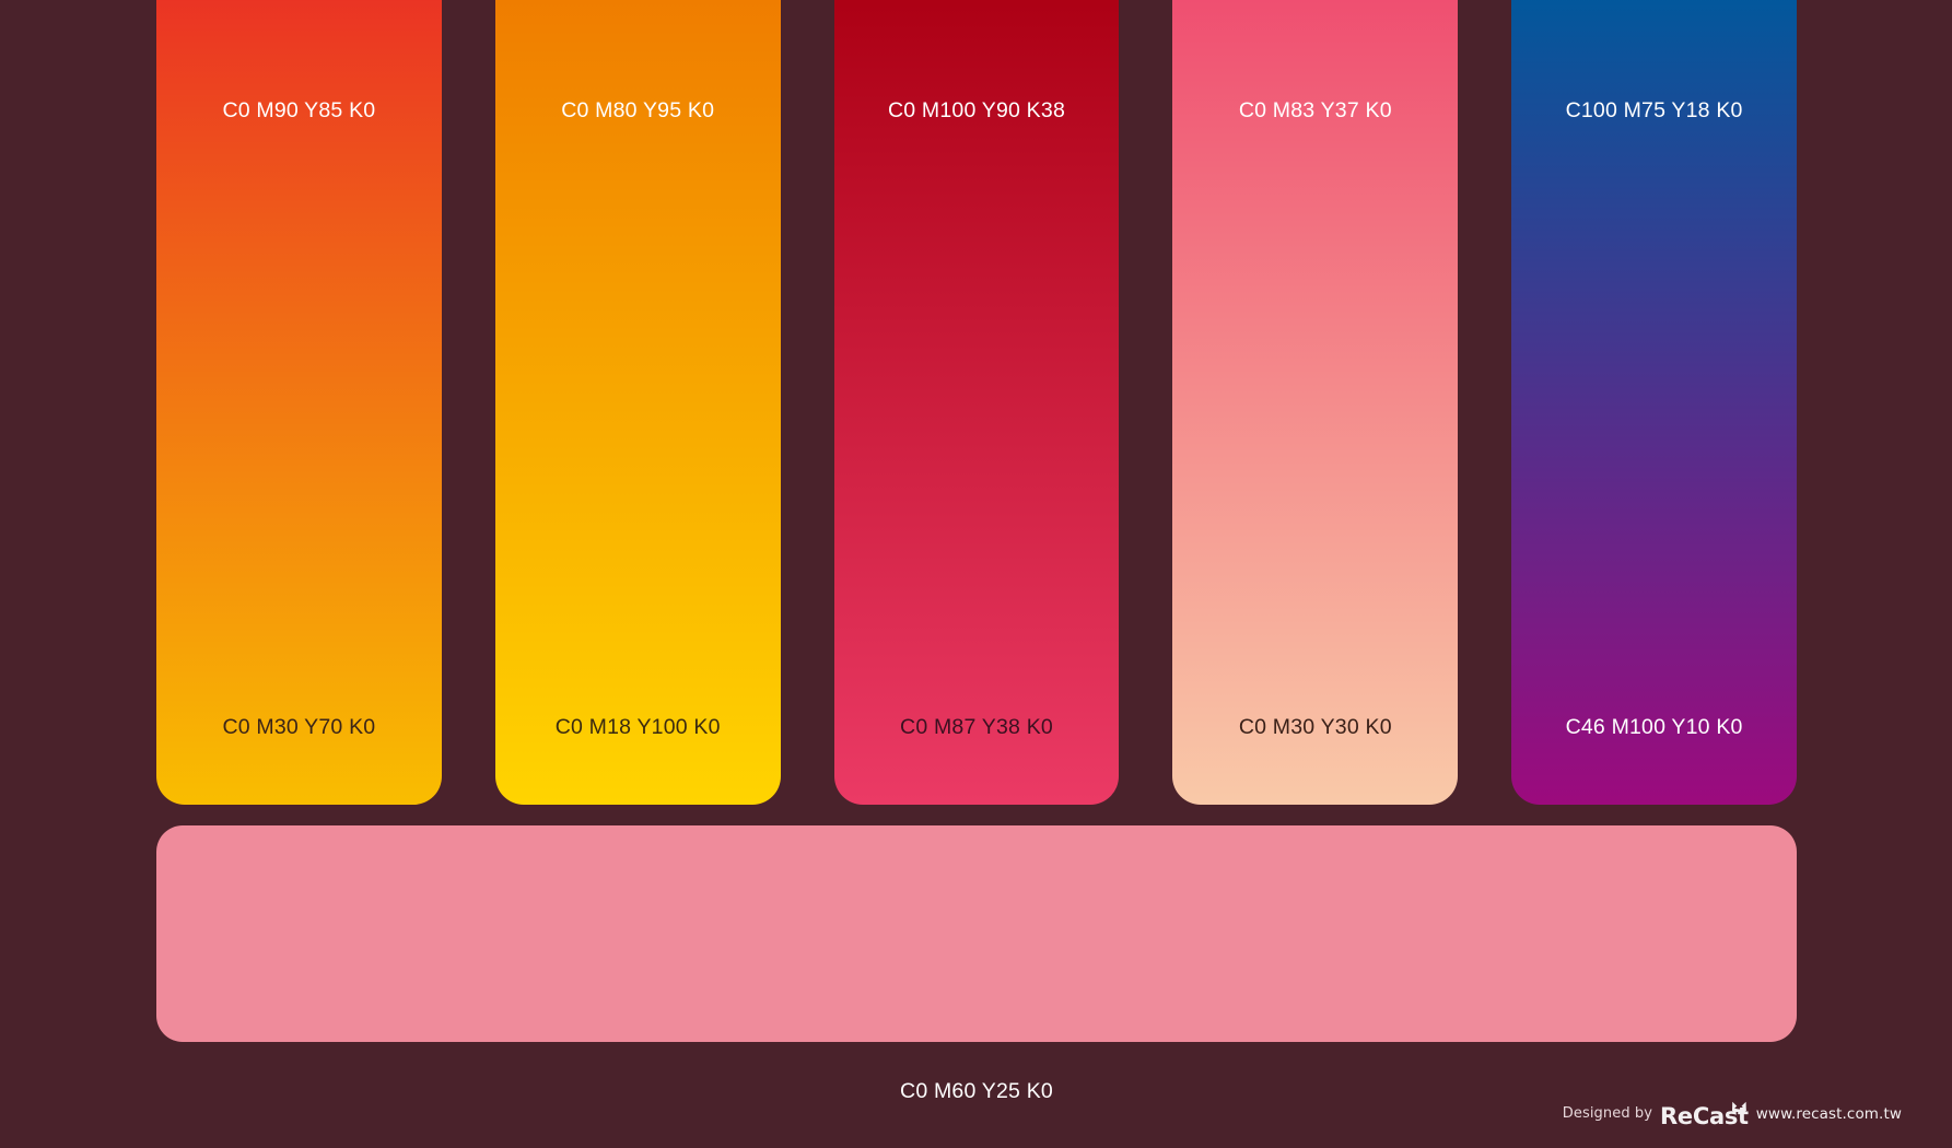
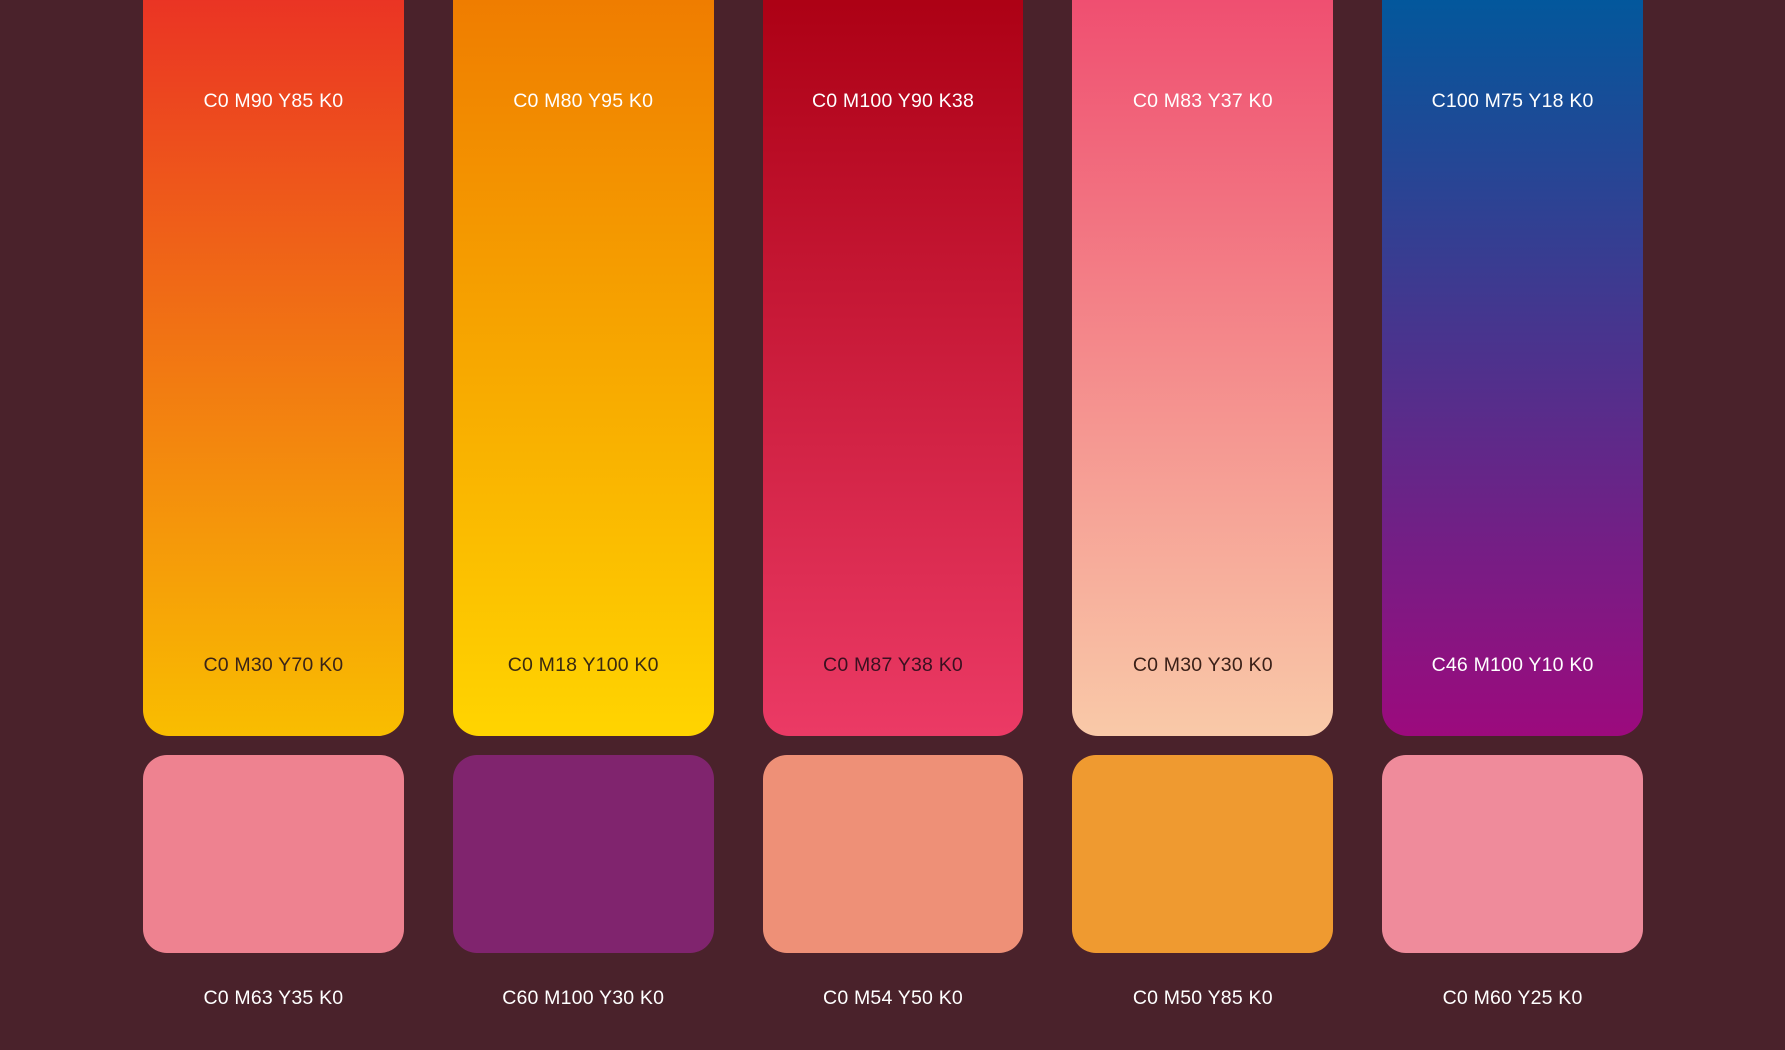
  C0 M90 Y85 K0
  C0 M30 Y70 K0
  C0 M80 Y95 K0
  C0 M18 Y100 K0
  C0 M100 Y90 K38
  C0 M87 Y38 K0
  C0 M83 Y37 K0
  C0 M30 Y30 K0
  C100 M75 Y18 K0
  C46 M100 Y10 K0
+ C0 M63 Y35 K0
+ C60 M100 Y30 K0
+ C0 M54 Y50 K0
+ C0 M50 Y85 K0
  C0 M60 Y25 K0
- Designed by
- ReCast
- www.recast.com.tw
